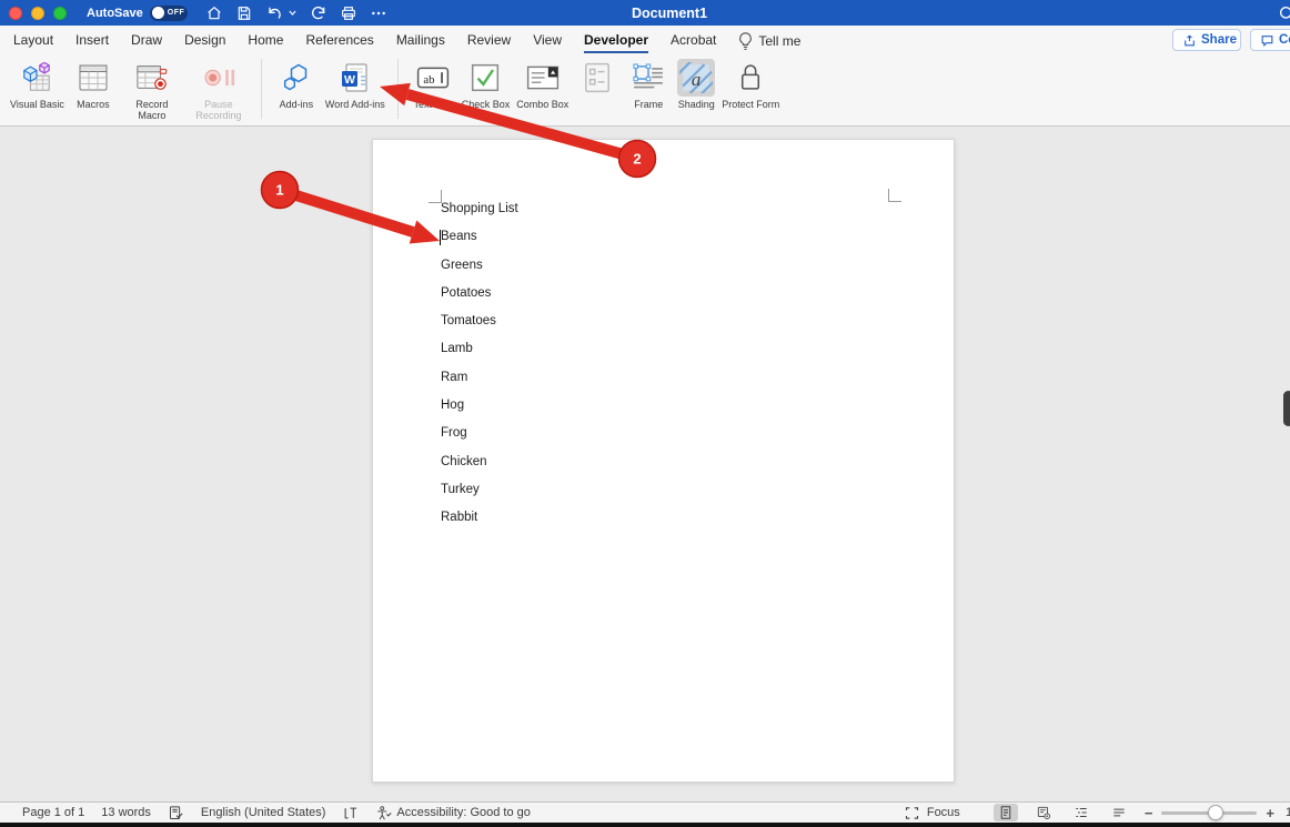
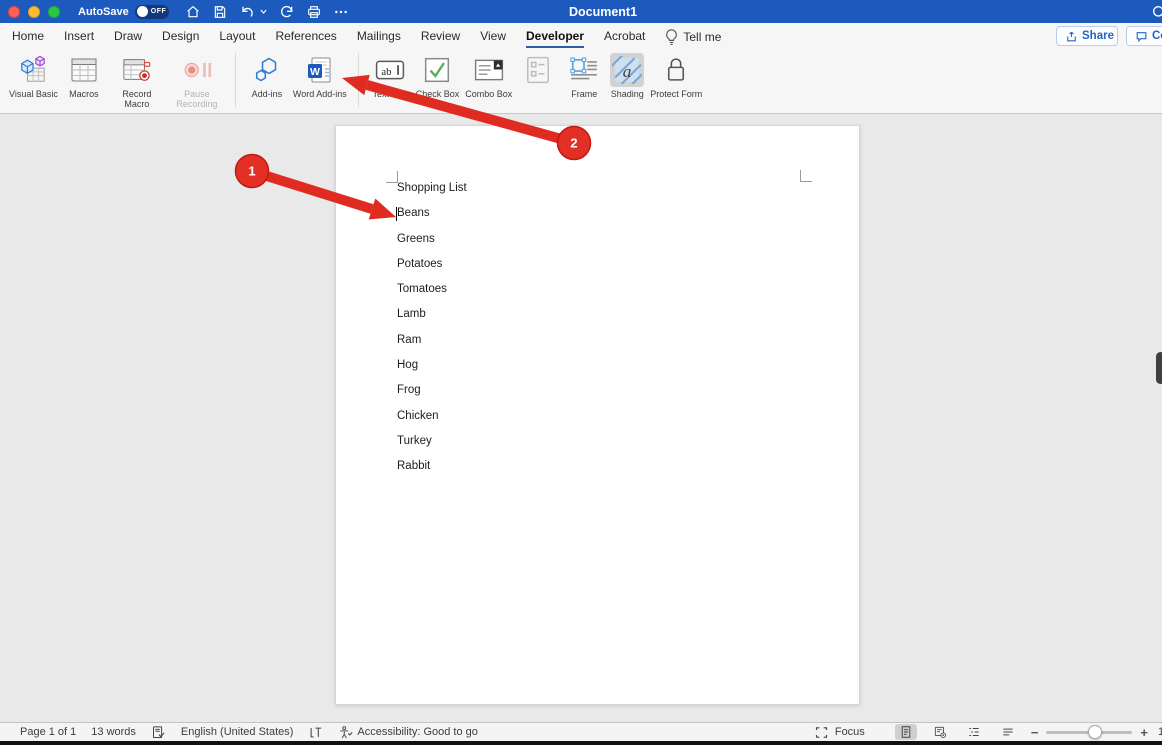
  AutoSave
  Document1
- Layout
+ Home
  Insert
  Draw
  Design
- Home
+ Layout
  References
  Mailings
  Review
  View
  Developer
  Acrobat
  Tell me
  Share
  Visual Basic
  Macros
  Record Macro
  Pause Recording
  Add-ins
  W
  Word Add-ins
  ab
  Check Box
  Combo Box
  Frame
  a
  Shading
  Protect Form
  Shopping List
  Beans
  Greens
  Potatoes
  Tomatoes
  Lamb
  Ram
  Hog
  Frog
  Chicken
  Turkey
  Rabbit
  Page 1 of 1
  13 words
  English (United States)
  Accessibility: Good to go
  Focus
  −
  +
  1
  1
  2
